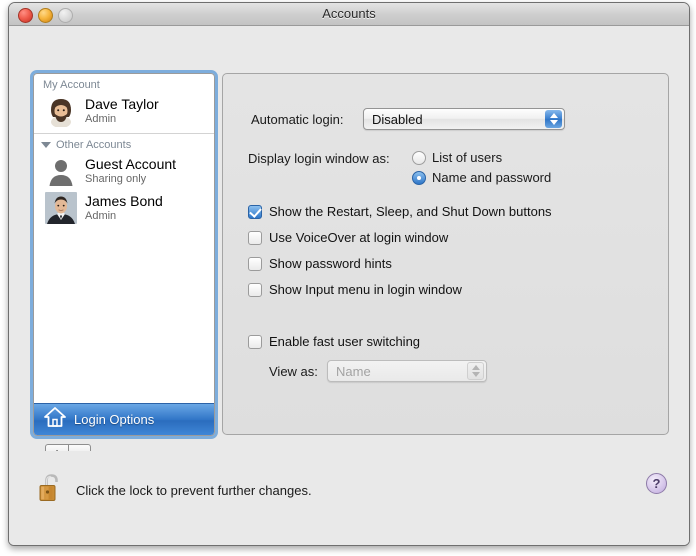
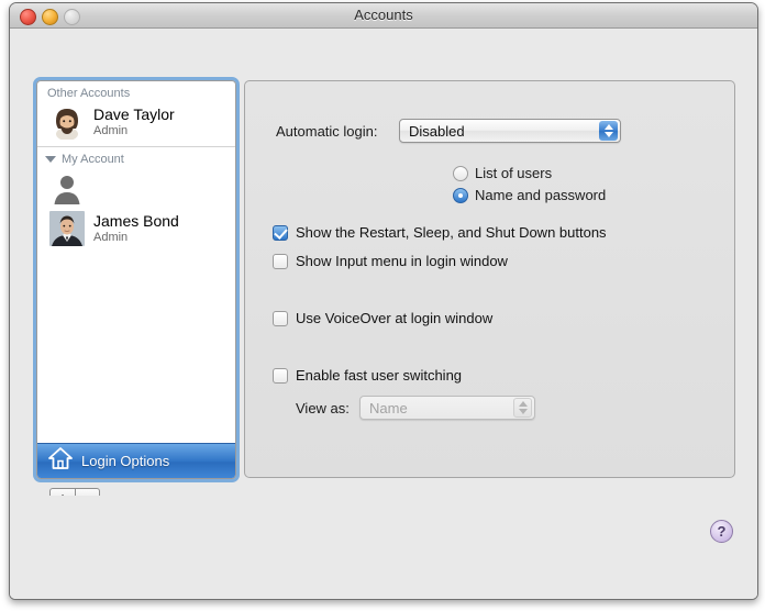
  Accounts
- My Account
+ Other Accounts
  Dave Taylor
  Admin
- Other Accounts
+ My Account
- Guest Account
- Sharing only
  James Bond
  Admin
  Login Options
  Automatic login:
  Disabled
- Display login window as:
  List of users
  Name and password
  Show the Restart, Sleep, and Shut Down buttons
- Use VoiceOver at login window
+ Show Input menu in login window
- Show password hints
- Show Input menu in login window
+ Use VoiceOver at login window
  Enable fast user switching
  View as:
  Name
- Click the lock to prevent further changes.
  ?
